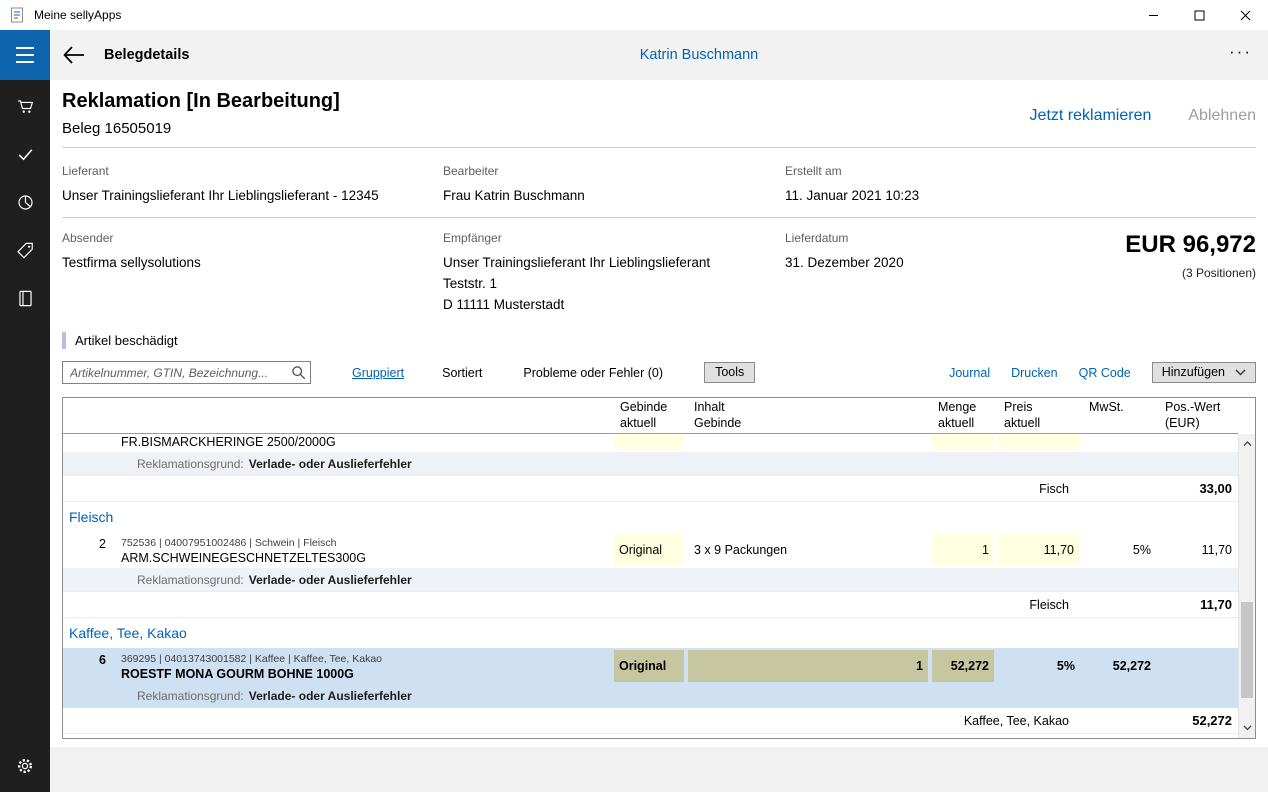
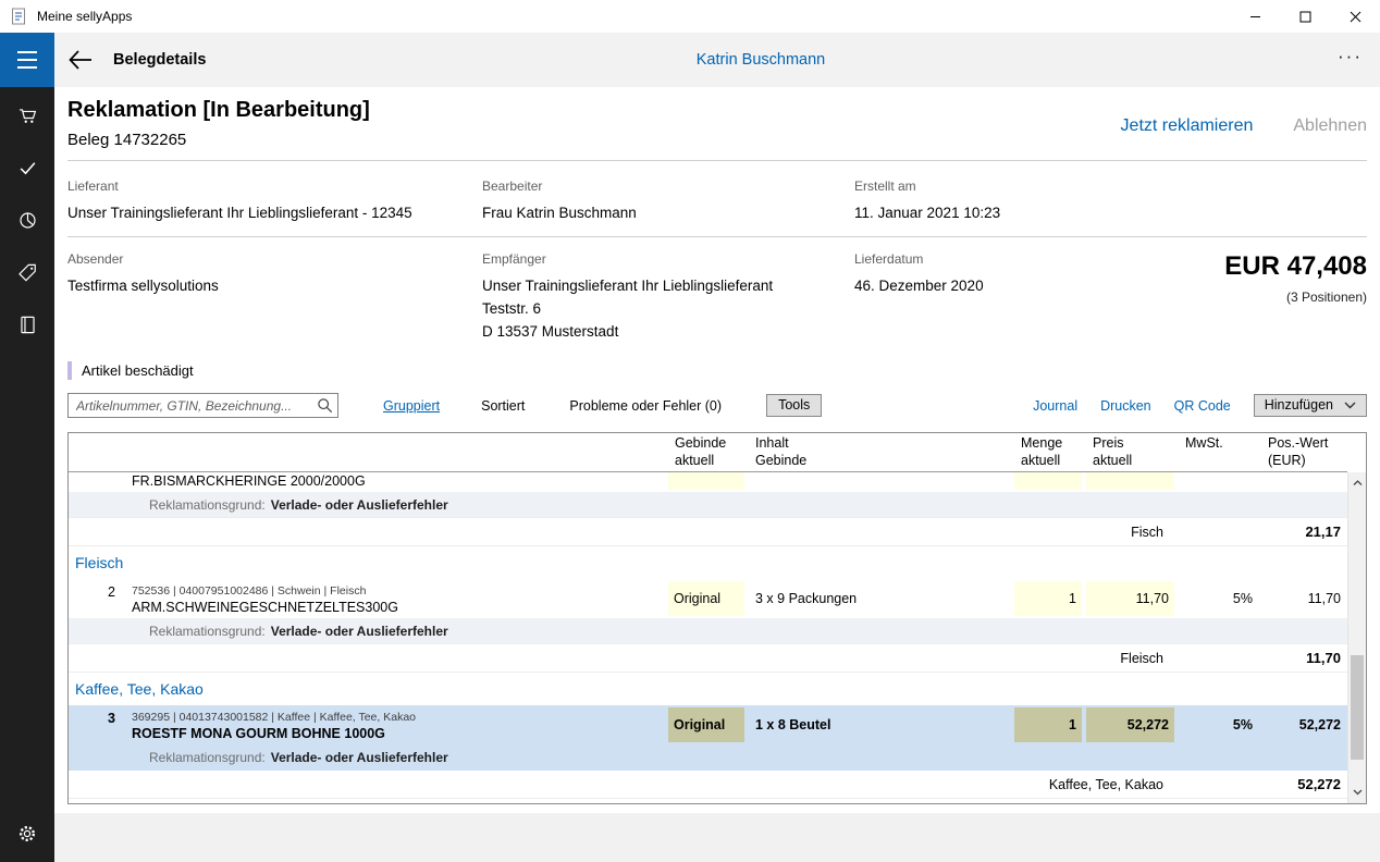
  Meine sellyApps
  Belegdetails
  Katrin Buschmann
  ···
  Reklamation [In Bearbeitung]
- Beleg 16505019
+ Beleg 14732265
  Jetzt reklamieren
  Ablehnen
  Lieferant
  Unser Trainingslieferant Ihr Lieblingslieferant - 12345
  Bearbeiter
  Frau Katrin Buschmann
  Erstellt am
  11. Januar 2021 10:23
  Absender
  Testfirma sellysolutions
  Empfänger
  Unser Trainingslieferant Ihr Lieblingslieferant
- Teststr. 1
+ Teststr. 6
- D 11111 Musterstadt
+ D 13537 Musterstadt
  Lieferdatum
- 31. Dezember 2020
+ 46. Dezember 2020
- EUR 96,972
+ EUR 47,408
  (3 Positionen)
  Artikel beschädigt
  Artikelnummer, GTIN, Bezeichnung...
  Gruppiert
  Sortiert
  Probleme oder Fehler (0)
  Tools
  Journal
  Drucken
  QR Code
  Hinzufügen
  Gebinde
  aktuell
  Inhalt
  Gebinde
  Menge
  aktuell
  Preis
  aktuell
  MwSt.
  Pos.-Wert
  (EUR)
- FR.BISMARCKHERINGE 2500/2000G
+ FR.BISMARCKHERINGE 2000/2000G
  Reklamationsgrund:
  Verlade- oder Auslieferfehler
  Fisch
- 33,00
+ 21,17
  Fleisch
  2
  752536 | 04007951002486 | Schwein | Fleisch
  ARM.SCHWEINEGESCHNETZELTES300G
  Original
  3 x 9 Packungen
  1
  11,70
  5%
  11,70
  Reklamationsgrund:
  Verlade- oder Auslieferfehler
  Fleisch
  11,70
  Kaffee, Tee, Kakao
- 6
+ 3
  369295 | 04013743001582 | Kaffee | Kaffee, Tee, Kakao
  ROESTF MONA GOURM BOHNE 1000G
  Original
+ 1 x 8 Beutel
  1
  52,272
  5%
  52,272
  Reklamationsgrund:
  Verlade- oder Auslieferfehler
  Kaffee, Tee, Kakao
  52,272
